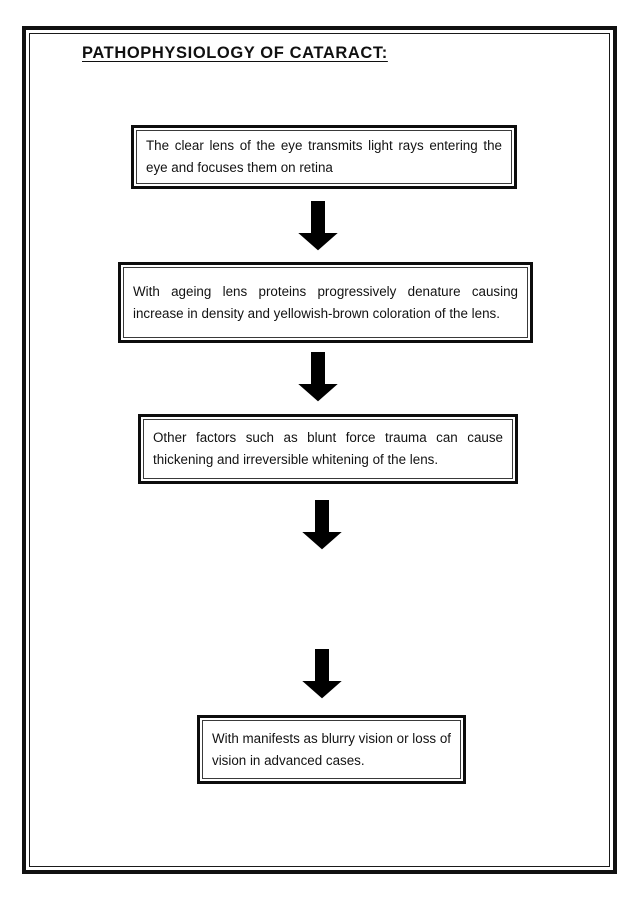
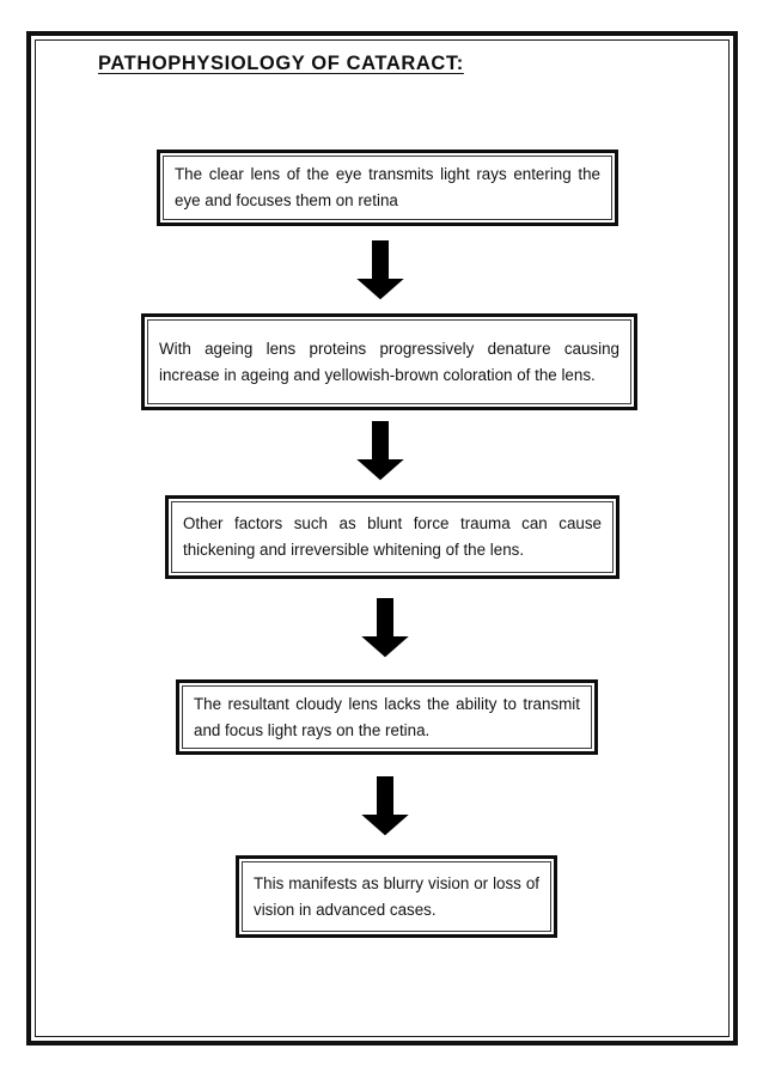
  PATHOPHYSIOLOGY OF CATARACT:
  The clear lens of the eye transmits light rays entering the eye and focuses them on retina
- With ageing lens proteins progressively denature causing increase in density and yellowish-brown coloration of the lens.
+ With ageing lens proteins progressively denature causing increase in ageing and yellowish-brown coloration of the lens.
  Other factors such as blunt force trauma can cause thickening and irreversible whitening of the lens.
+ The resultant cloudy lens lacks the ability to transmit and focus light rays on the retina.
- With manifests as blurry vision or loss of vision in advanced cases.
+ This manifests as blurry vision or loss of vision in advanced cases.
